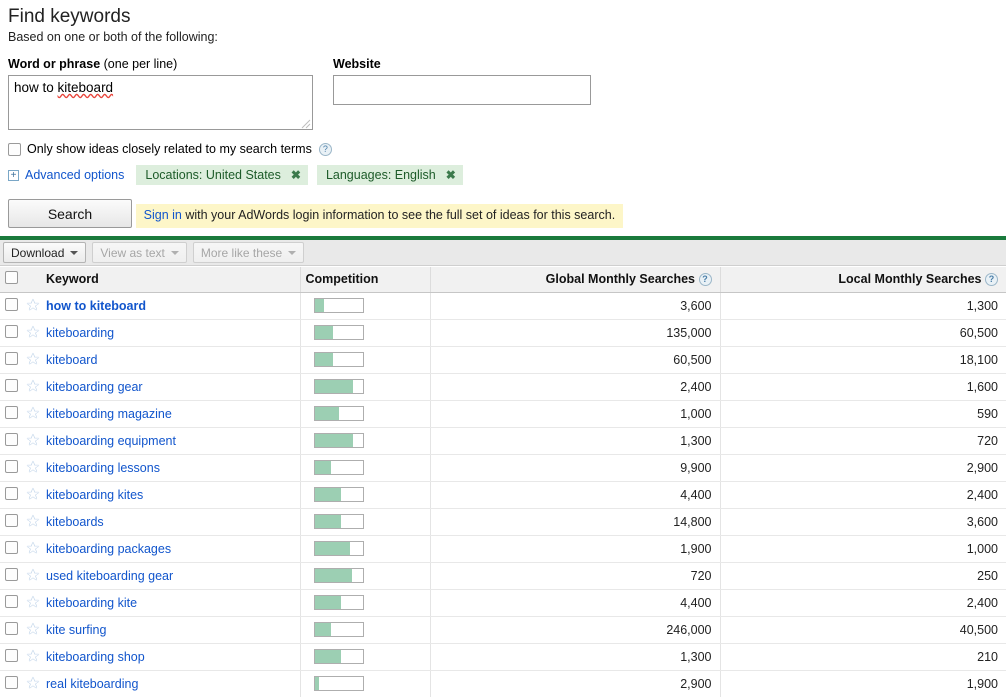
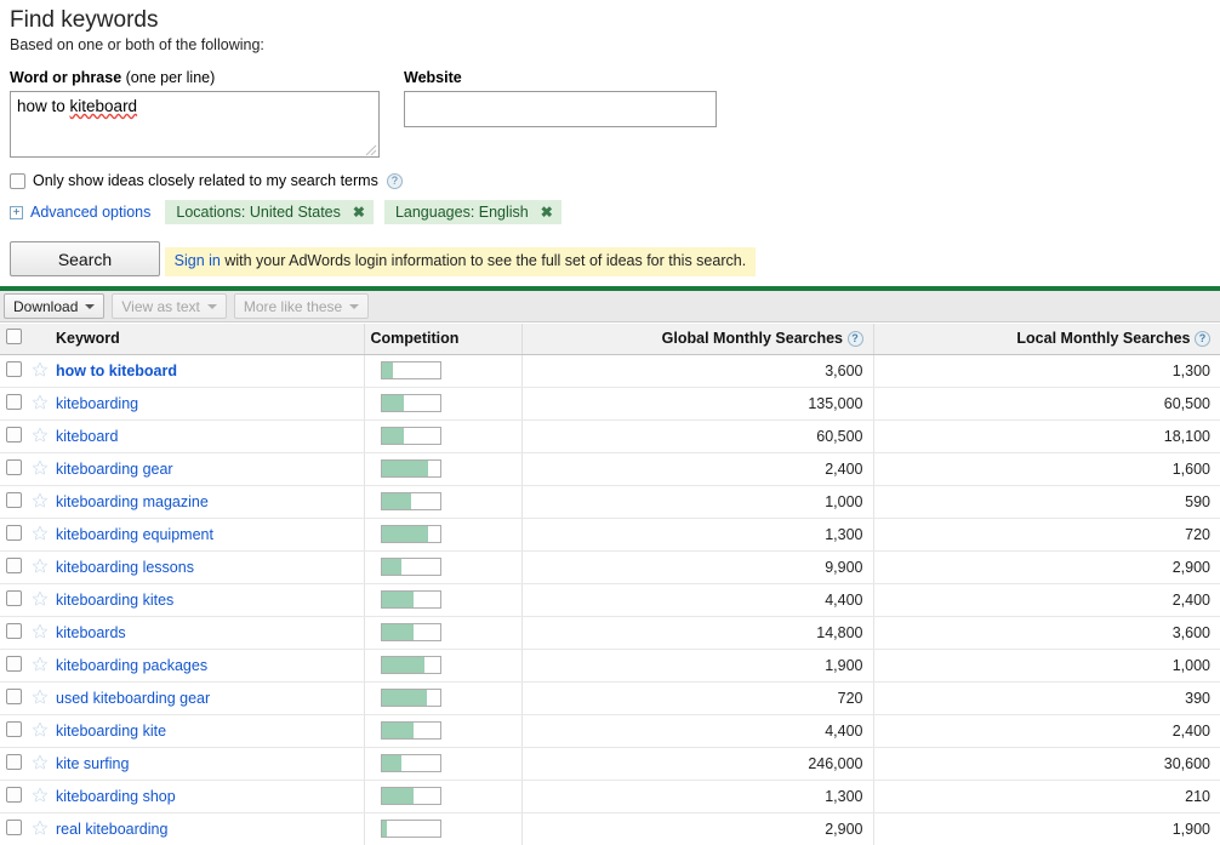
  Find keywords
  Based on one or both of the following:
  Word or phrase (one per line)
  how to kiteboard
  Website
  Only show ideas closely related to my search terms
  ?
  +
  Advanced options
  Locations: United States
  ✖
  Languages: English
  ✖
  Search Sign in with your AdWords login information to see the full set of ideas for this search.
  Download
  View as text
  More like these
  		Keyword	Competition	Global Monthly Searches ?	Local Monthly Searches ?
  	★	how to kiteboard		3,600	1,300
  	★	kiteboarding		135,000	60,500
  	★	kiteboard		60,500	18,100
  	★	kiteboarding gear		2,400	1,600
  	★	kiteboarding magazine		1,000	590
  	★	kiteboarding equipment		1,300	720
  	★	kiteboarding lessons		9,900	2,900
  	★	kiteboarding kites		4,400	2,400
  	★	kiteboards		14,800	3,600
  	★	kiteboarding packages		1,900	1,000
- 	★	used kiteboarding gear		720	250
+ 	★	used kiteboarding gear		720	390
  	★	kiteboarding kite		4,400	2,400
- 	★	kite surfing		246,000	40,500
+ 	★	kite surfing		246,000	30,600
  	★	kiteboarding shop		1,300	210
  	★	real kiteboarding		2,900	1,900
